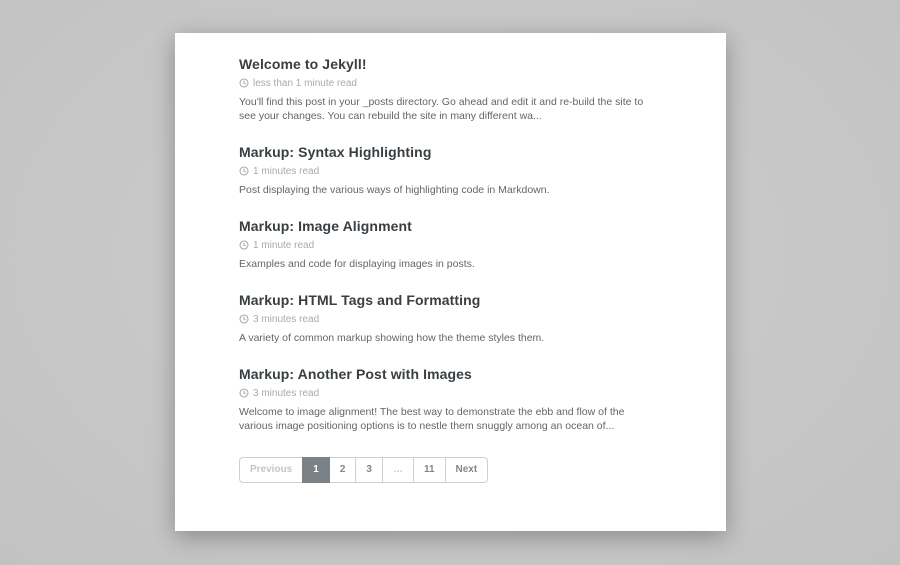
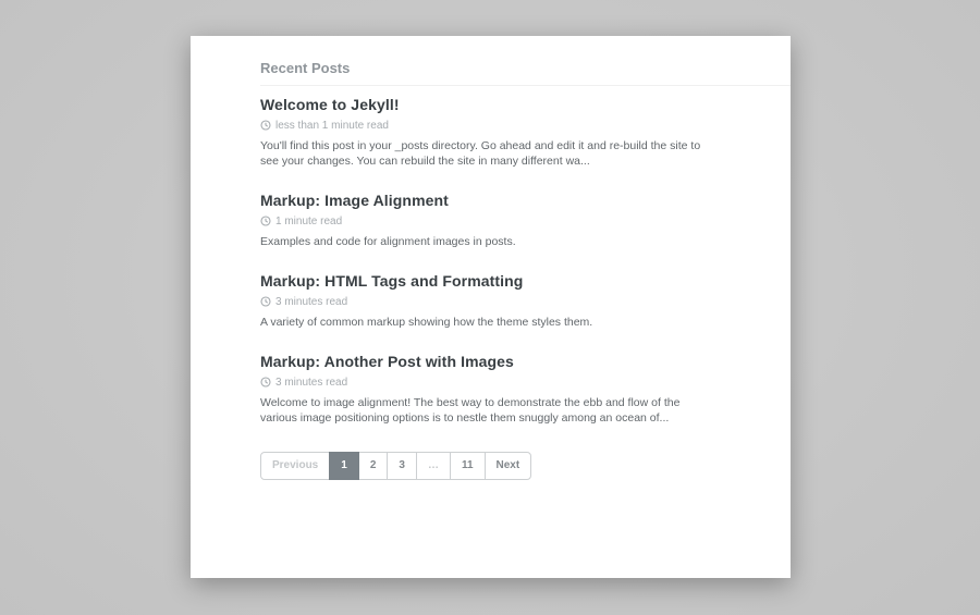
+ Recent Posts
  Welcome to Jekyll!
  less than 1 minute read
  You'll find this post in your _posts directory. Go ahead and edit it and re-build the site to see your changes. You can rebuild the site in many different wa...
- Markup: Syntax Highlighting
- 1 minutes read
- Post displaying the various ways of highlighting code in Markdown.
  Markup: Image Alignment
  1 minute read
- Examples and code for displaying images in posts.
+ Examples and code for alignment images in posts.
  Markup: HTML Tags and Formatting
  3 minutes read
  A variety of common markup showing how the theme styles them.
  Markup: Another Post with Images
  3 minutes read
  Welcome to image alignment! The best way to demonstrate the ebb and flow of the various image positioning options is to nestle them snuggly among an ocean of...
  Previous
  1
  2
  3
  …
  11
  Next
